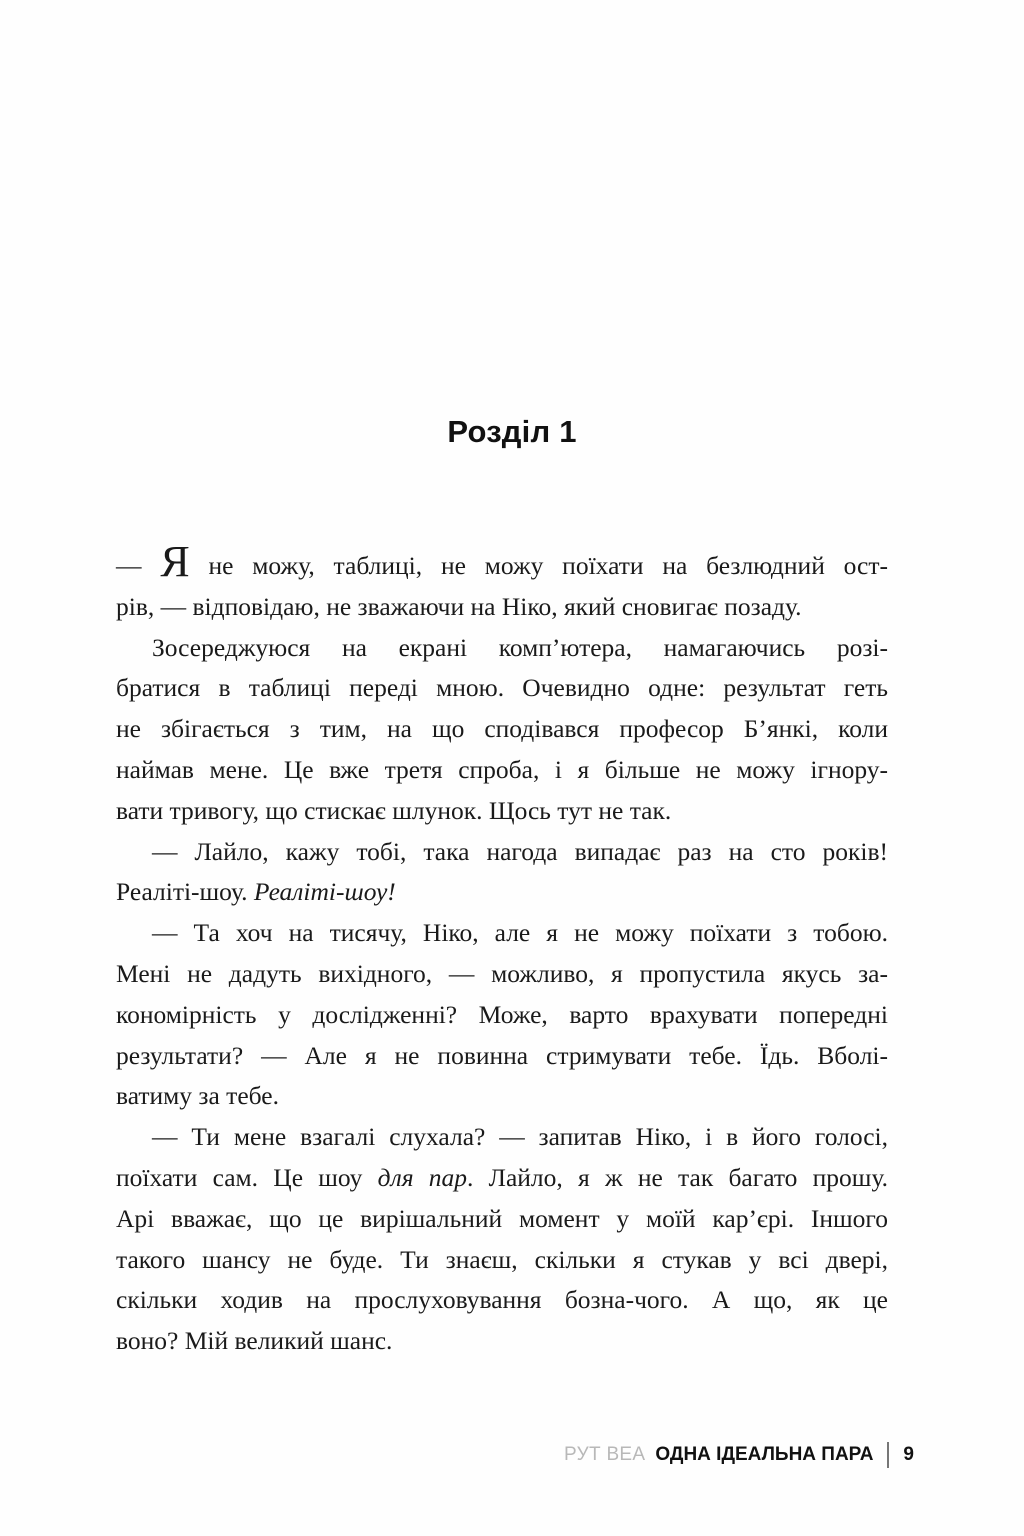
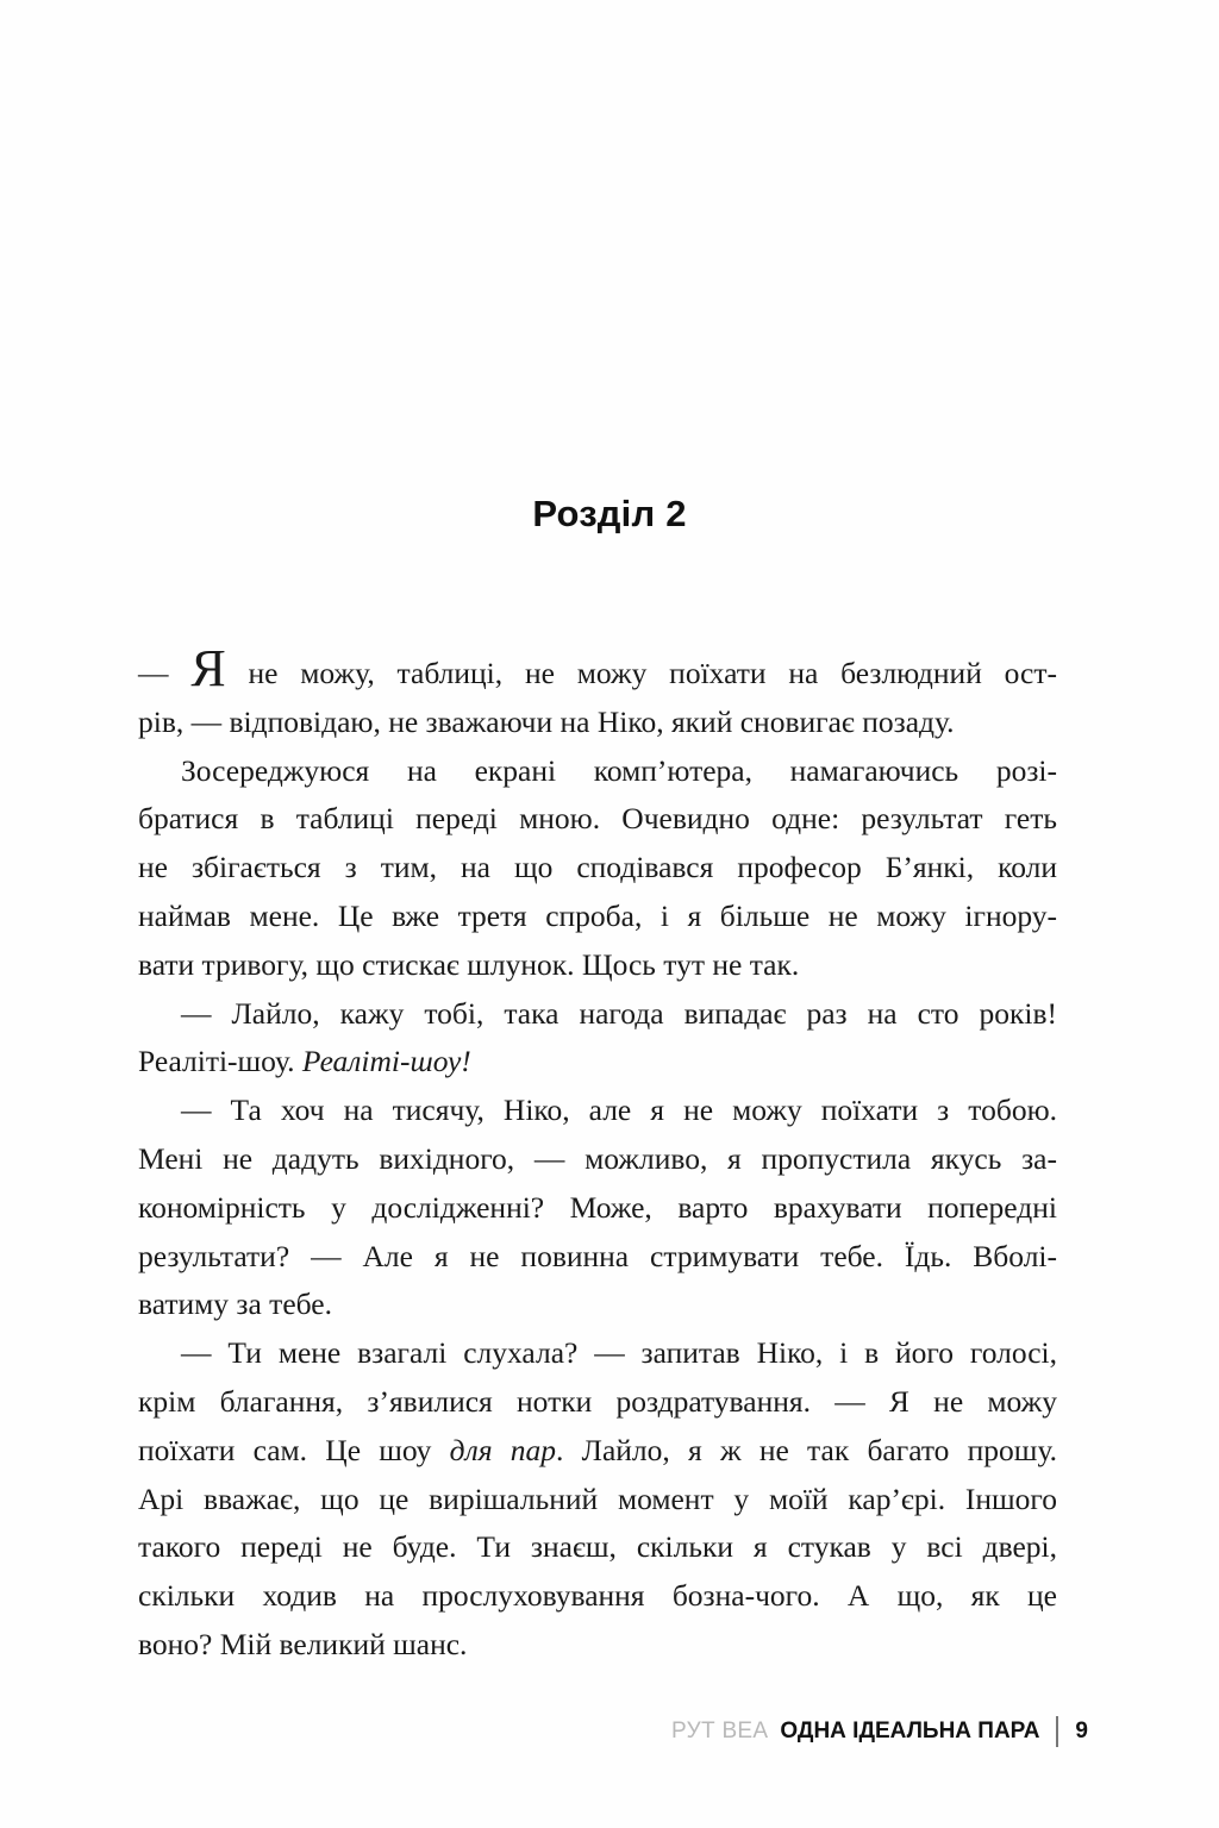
- Розділ 1
+ Розділ 2
  — Я не можу, таблиці, не можу поїхати на безлюдний ост-
  рів, — відповідаю, не зважаючи на Ніко, який сновигає позаду.
  Зосереджуюся на екрані комп’ютера, намагаючись розі-
  братися в таблиці переді мною. Очевидно одне: результат геть
  не збігається з тим, на що сподівався професор Б’янкі, коли
  наймав мене. Це вже третя спроба, і я більше не можу ігнору-
  вати тривогу, що стискає шлунок. Щось тут не так.
  — Лайло, кажу тобі, така нагода випадає раз на сто років!
  Реаліті-шоу. Реаліті-шоу!
  — Та хоч на тисячу, Ніко, але я не можу поїхати з тобою.
  Мені не дадуть вихідного, — можливо, я пропустила якусь за-
  кономірність у дослідженні? Може, варто врахувати попередні
  результати? — Але я не повинна стримувати тебе. Їдь. Вболі-
  ватиму за тебе.
  — Ти мене взагалі слухала? — запитав Ніко, і в його голосі,
+ крім благання, з’явилися нотки роздратування. — Я не можу
  поїхати сам. Це шоу для пар. Лайло, я ж не так багато прошу.
  Арі вважає, що це вирішальний момент у моїй кар’єрі. Іншого
- такого шансу не буде. Ти знаєш, скільки я стукав у всі двері,
+ такого переді не буде. Ти знаєш, скільки я стукав у всі двері,
  скільки ходив на прослуховування бозна-чого. А що, як це
  воно? Мій великий шанс.
  РУТ ВЕА
  ОДНА ІДЕАЛЬНА ПАРА
  9
